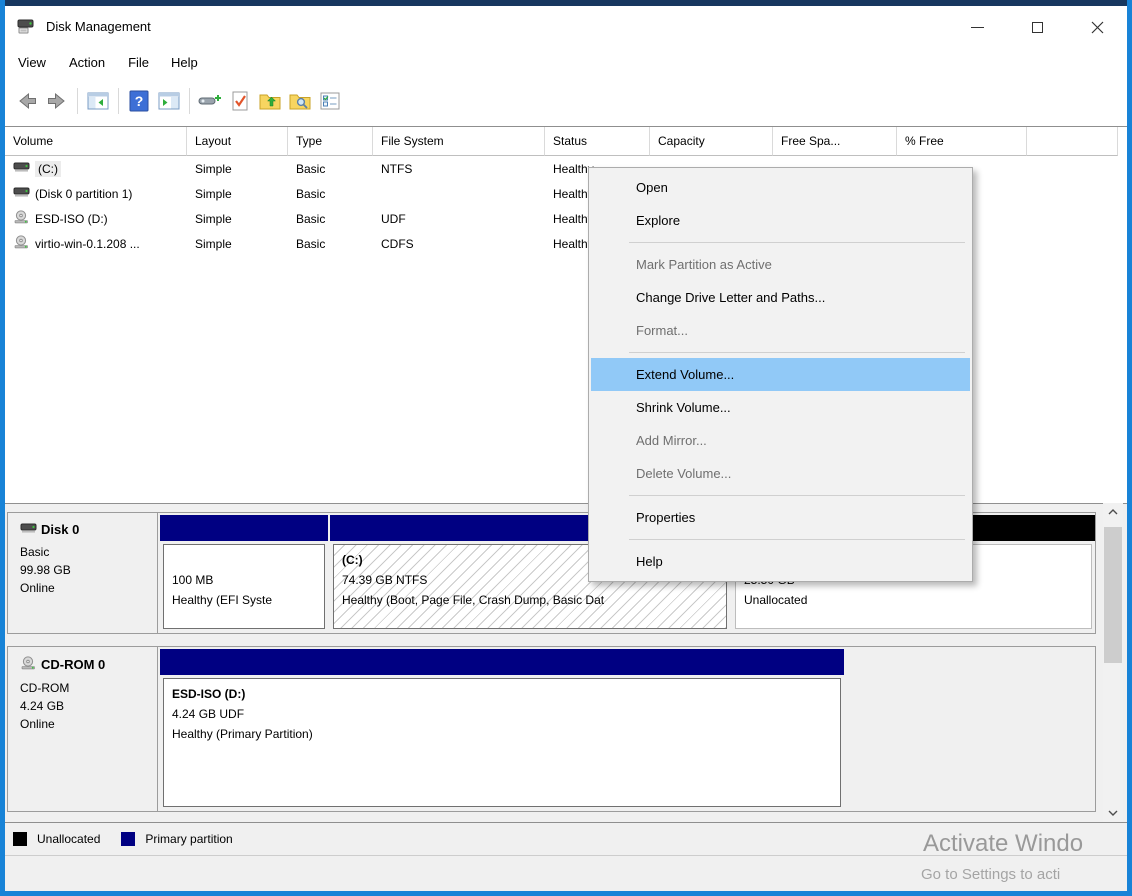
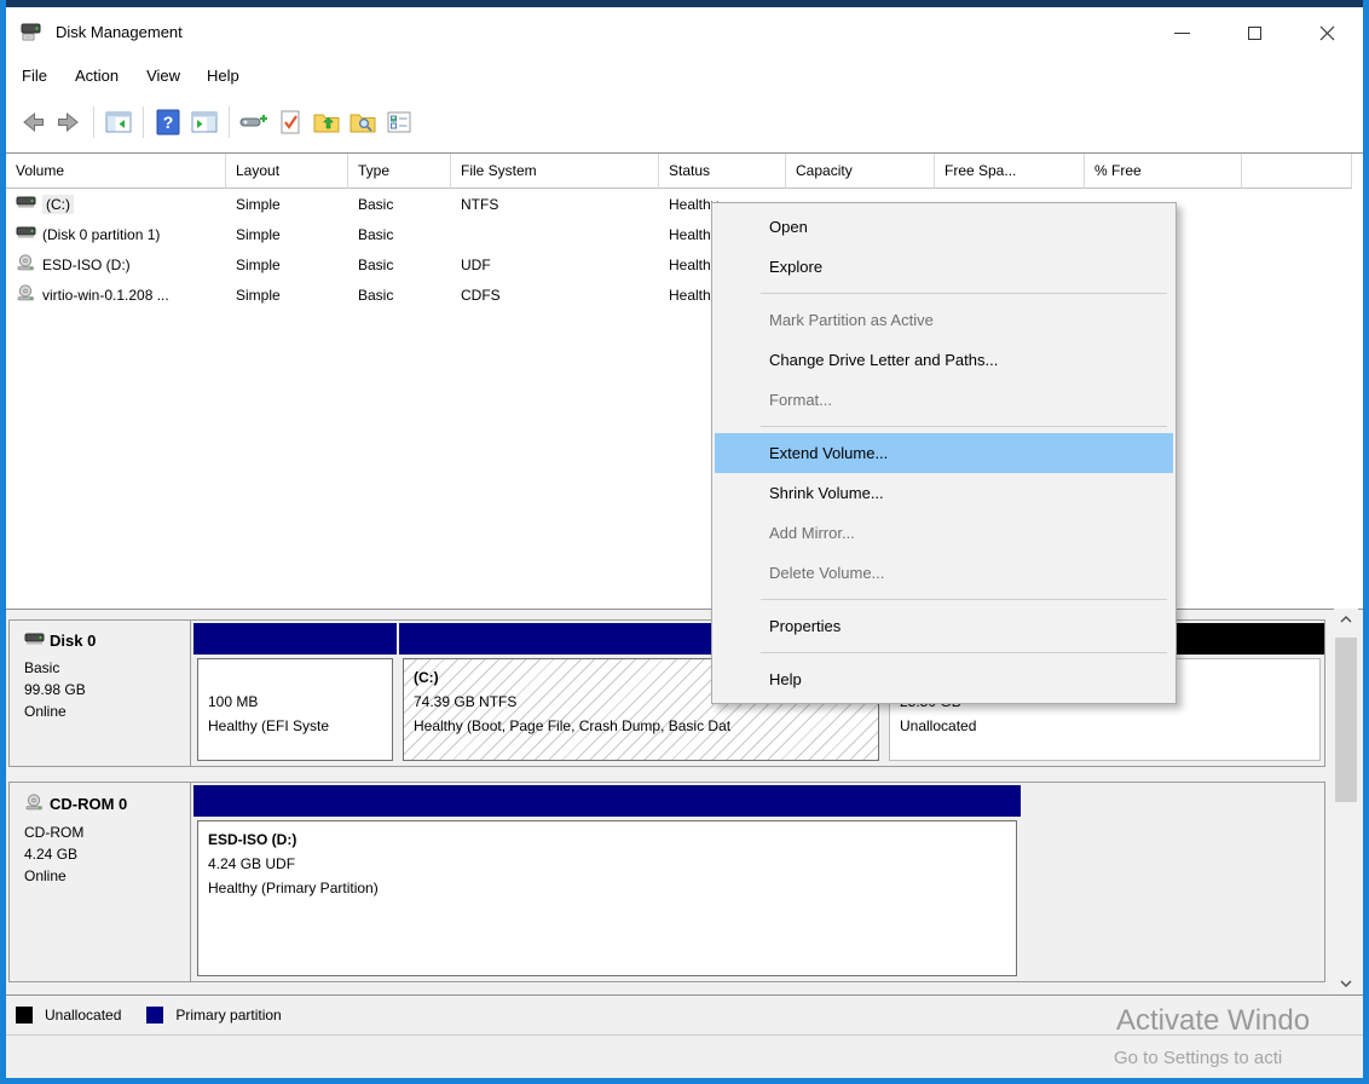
  Disk Management
- View
+ File
  Action
- File
+ View
  Help
  ?
  Volume
  Layout
  Type
  File System
  Status
  Capacity
  Free Spa...
  % Free
  (C:)
  Simple
  Basic
  NTFS
  Health
  (Disk 0 partition 1)
  Simple
  Basic
  Health
  ESD-ISO (D:)
  Simple
  Basic
  UDF
  Health
  virtio-win-0.1.208 ...
  Simple
  Basic
  CDFS
  Health
  Disk 0
  Basic
  99.98 GB
  Online
  100 MB
  Healthy (EFI Syste
  (C:)
  74.39 GB NTFS
  Healthy (Boot, Page File, Crash Dump, Basic Dat
  Unallocated
  CD-ROM 0
  CD-ROM
  4.24 GB
  Online
  ESD-ISO (D:)
  4.24 GB UDF
  Healthy (Primary Partition)
  Unallocated
  Primary partition
  Activate Windo
  Go to Settings to acti
  Open
  Explore
  Mark Partition as Active
  Change Drive Letter and Paths...
  Format...
  Extend Volume...
  Shrink Volume...
  Add Mirror...
  Delete Volume...
  Properties
  Help
